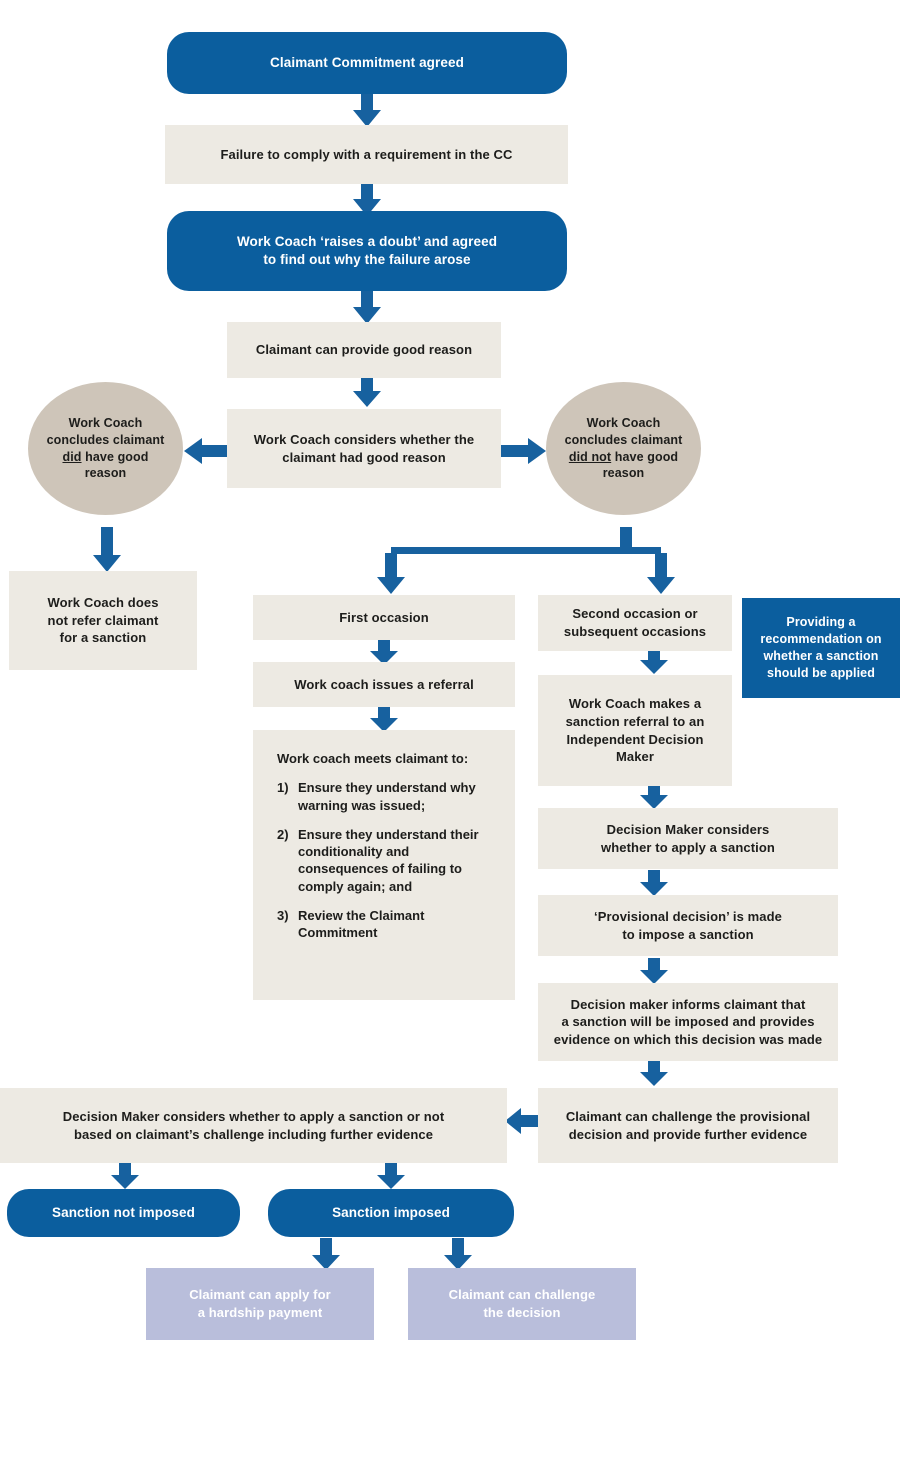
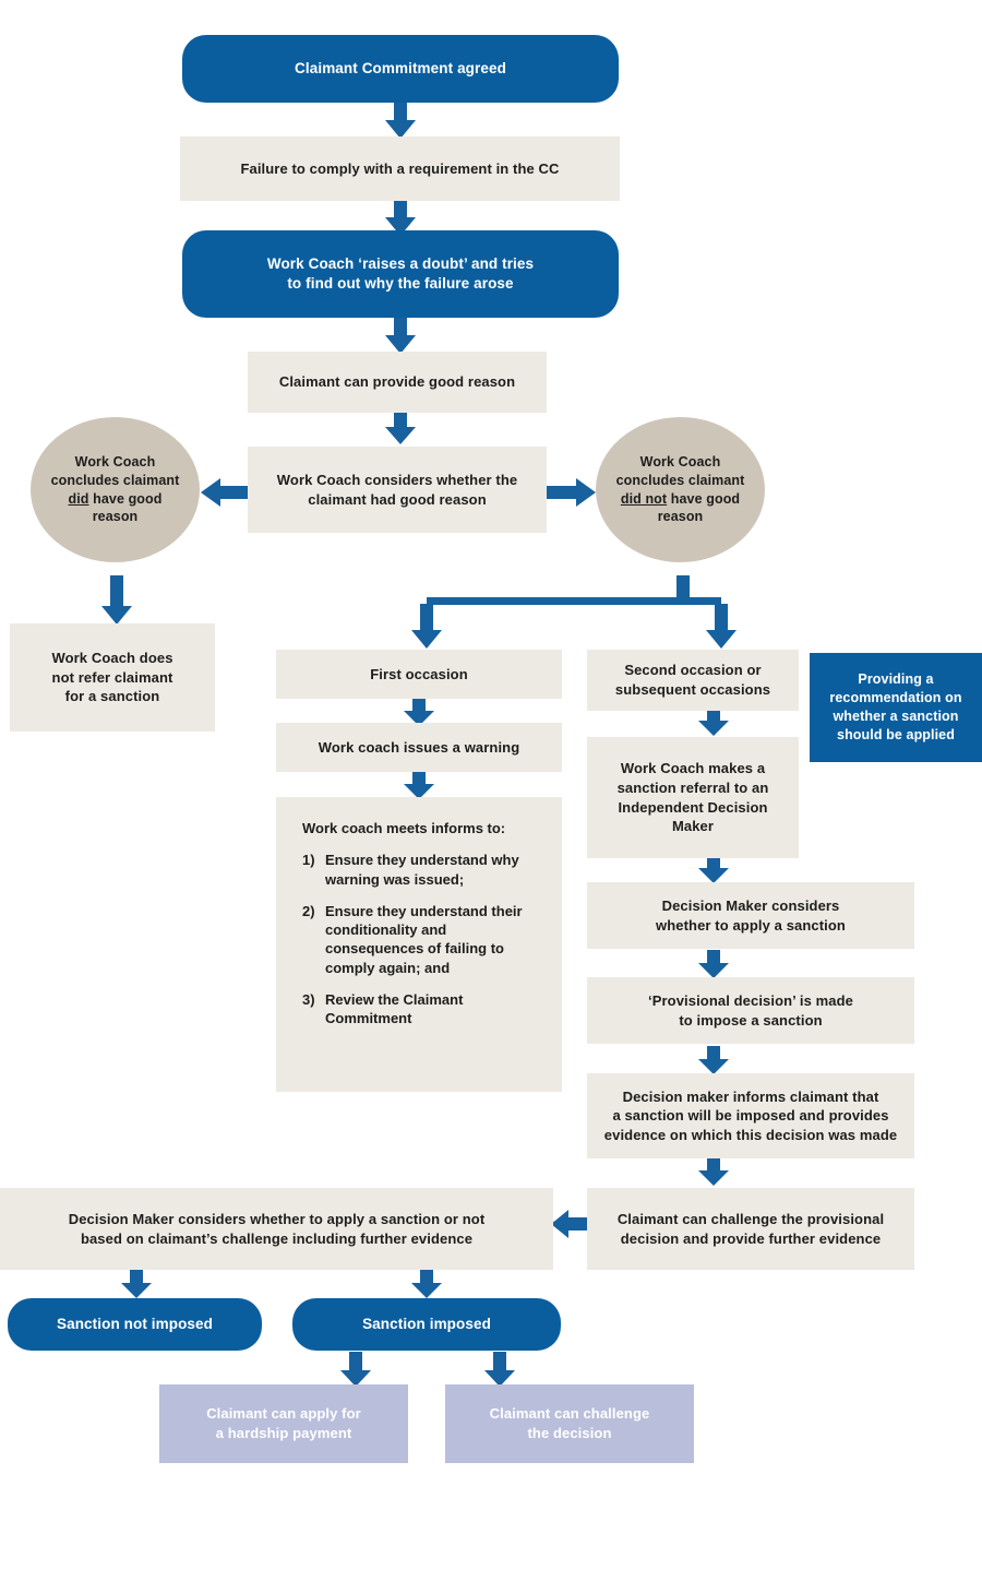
  Claimant Commitment agreed
  Failure to comply with a requirement in the CC
- Work Coach ‘raises a doubt’ and agreed
+ Work Coach ‘raises a doubt’ and tries
  to find out why the failure arose
  Claimant can provide good reason
  Work Coach considers whether the
  claimant had good reason
  Work Coach
  concludes claimant
  did have good
  reason
  Work Coach
  concludes claimant
  did not have good
  reason
  Work Coach does
  not refer claimant
  for a sanction
  First occasion
- Work coach issues a referral
+ Work coach issues a warning
- Work coach meets claimant to:
+ Work coach meets informs to:
  1)
  Ensure they understand why warning was issued;
  2)
  Ensure they understand their conditionality and consequences of failing to comply again; and
  3)
  Review the Claimant Commitment
  Second occasion or
  subsequent occasions
  Work Coach makes a
  sanction referral to an
  Independent Decision
  Maker
  Providing a
  recommendation on
  whether a sanction
  should be applied
  Decision Maker considers
  whether to apply a sanction
  ‘Provisional decision’ is made
  to impose a sanction
  Decision maker informs claimant that
  a sanction will be imposed and provides
  evidence on which this decision was made
  Claimant can challenge the provisional
  decision and provide further evidence
  Decision Maker considers whether to apply a sanction or not
  based on claimant’s challenge including further evidence
  Sanction not imposed
  Sanction imposed
  Claimant can apply for
  a hardship payment
  Claimant can challenge
  the decision
